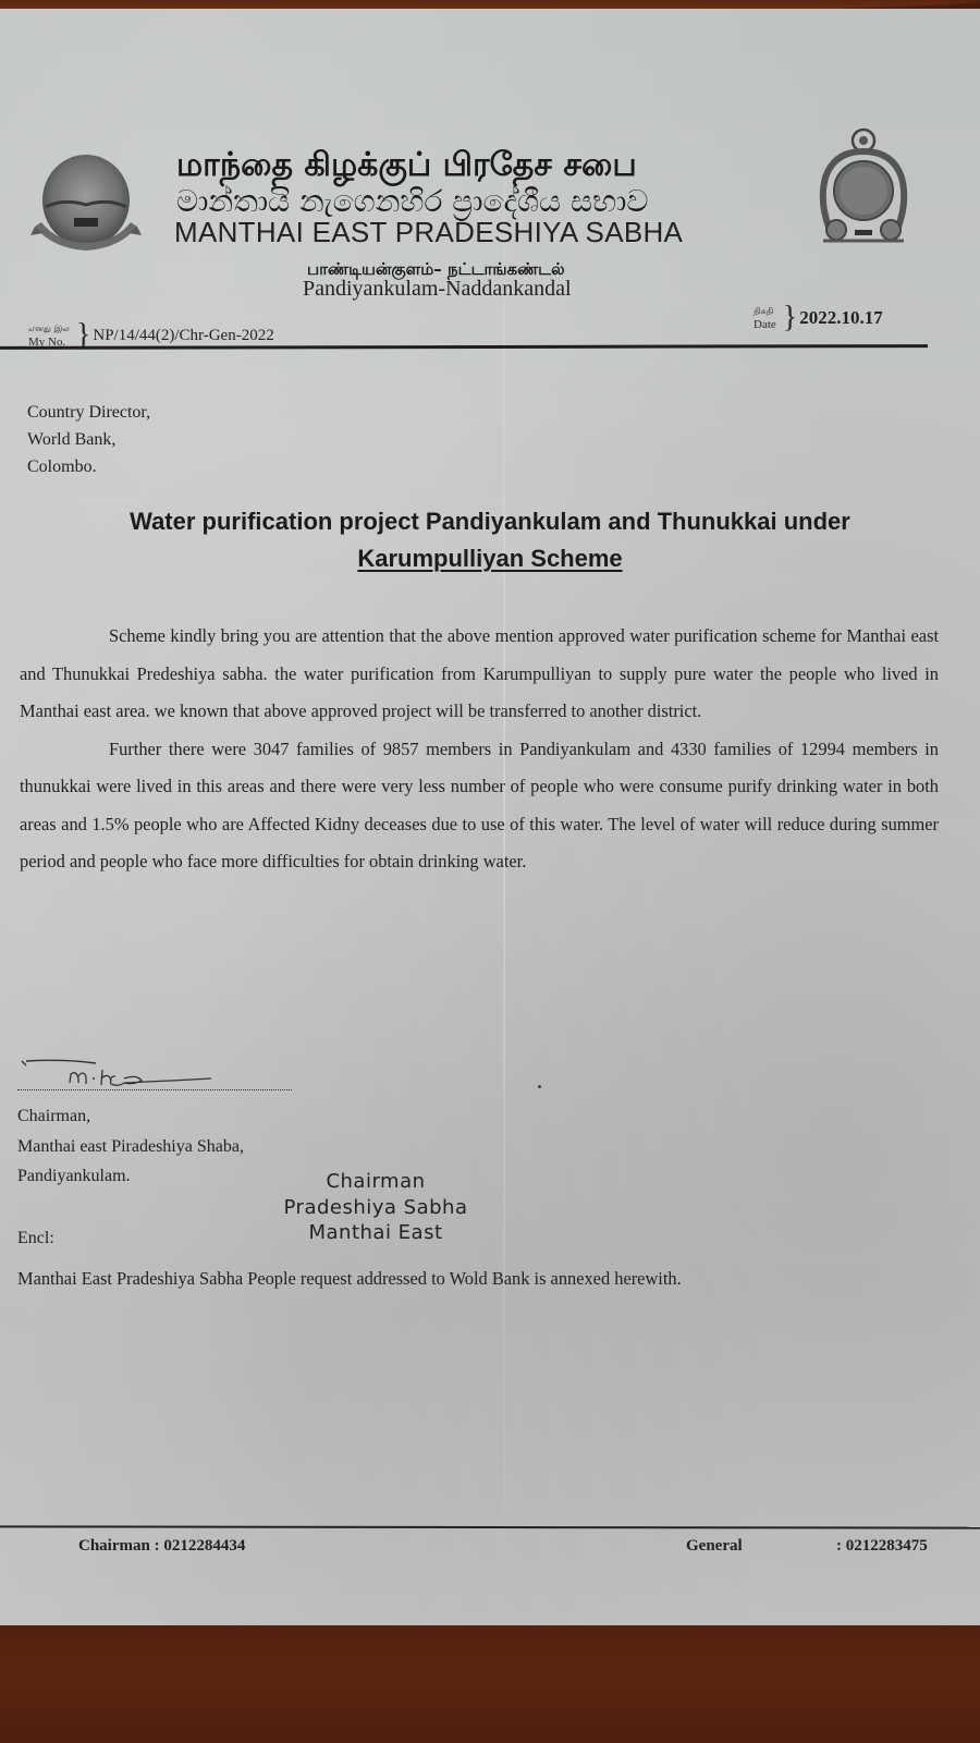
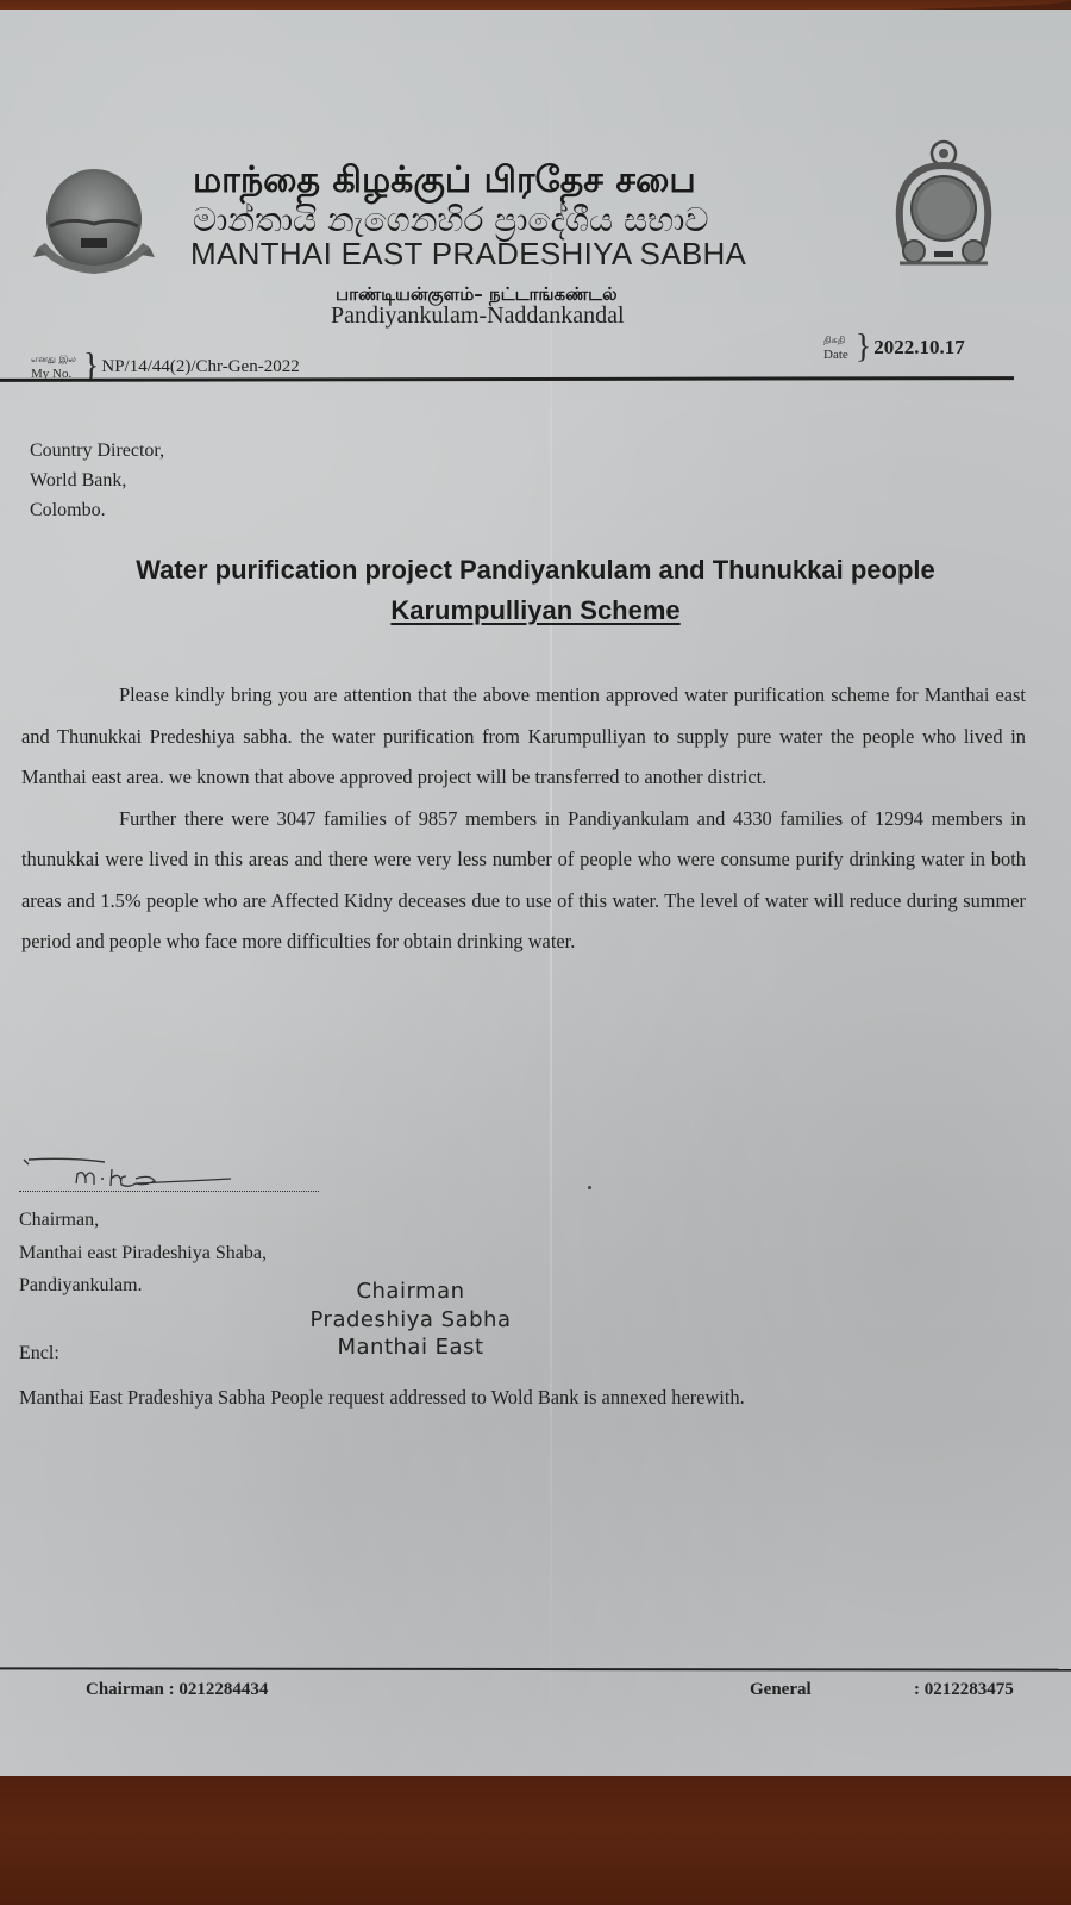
  மாந்தை கிழக்குப் பிரதேச சபை
  මාන්තායි නැගෙනහිර ප්‍රාදේශීය සභාව
  MANTHAI EAST PRADESHIYA SABHA
  பாண்டியன்குளம்– நட்டாங்கண்டல்
  Pandiyankulam-Naddankandal
  எனது இல
  My No.
  }
  NP/14/44(2)/Chr-Gen-2022
  திகதி
  Date
  }
  2022.10.17
  Country Director,
  World Bank,
  Colombo.
- Water purification project Pandiyankulam and Thunukkai under
+ Water purification project Pandiyankulam and Thunukkai people
  Karumpulliyan Scheme
- Scheme kindly bring you are attention that the above mention approved water purification scheme for Manthai east and Thunukkai Predeshiya sabha. the water purification from Karumpulliyan to supply pure water the people who lived in Manthai east area. we known that above approved project will be transferred to another district.
+ Please kindly bring you are attention that the above mention approved water purification scheme for Manthai east and Thunukkai Predeshiya sabha. the water purification from Karumpulliyan to supply pure water the people who lived in Manthai east area. we known that above approved project will be transferred to another district.
  Further there were 3047 families of 9857 members in Pandiyankulam and 4330 families of 12994 members in thunukkai were lived in this areas and there were very less number of people who were consume purify drinking water in both areas and 1.5% people who are Affected Kidny deceases due to use of this water. The level of water will reduce during summer period and people who face more difficulties for obtain drinking water.
  Chairman,
  Manthai east Piradeshiya Shaba,
  Pandiyankulam.
  Chairman
  Pradeshiya Sabha
  Manthai East
  Encl:
  Manthai East Pradeshiya Sabha People request addressed to Wold Bank is annexed herewith.
  Chairman : 0212284434
  General
  : 0212283475
